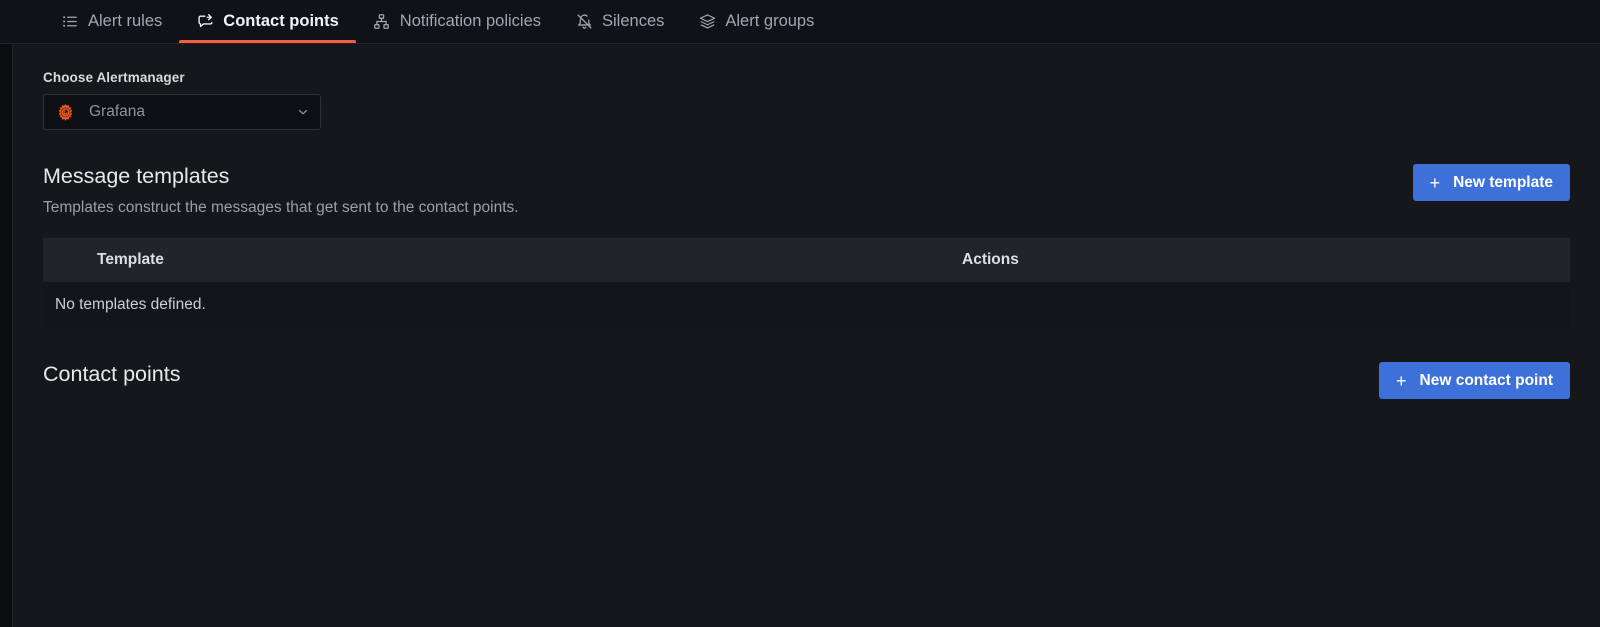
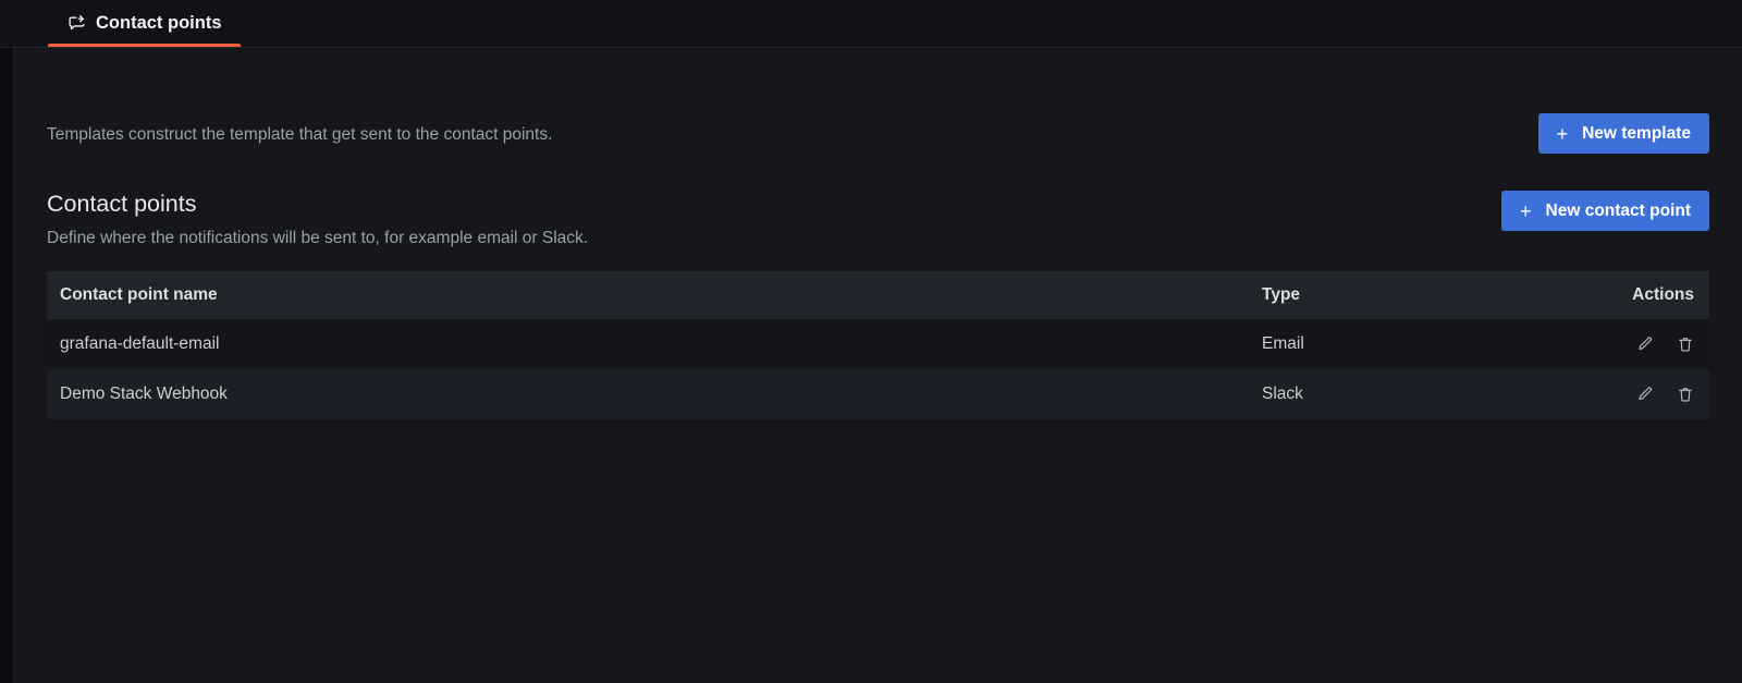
- Alert rules
  Contact points
- Notification policies
- Silences
- Alert groups
- Choose Alertmanager
- Grafana
- Message templates
- Templates construct the messages that get sent to the contact points.
+ Templates construct the template that get sent to the contact points.
  +
  New template
- Template	Actions
- No templates defined.
  Contact points
+ Define where the notifications will be sent to, for example email or Slack.
  +
  New contact point
+ Contact point name	Type	Actions
+ grafana-default-email	Email
+ Demo Stack Webhook	Slack
